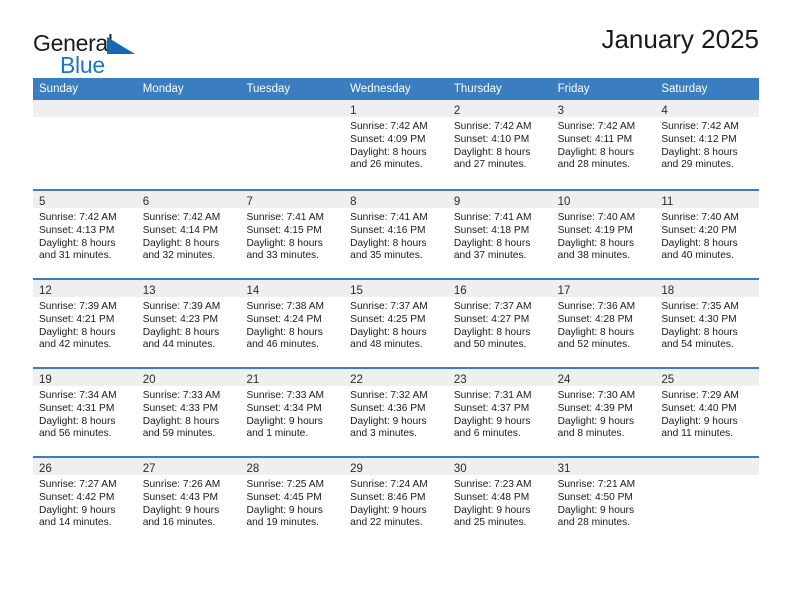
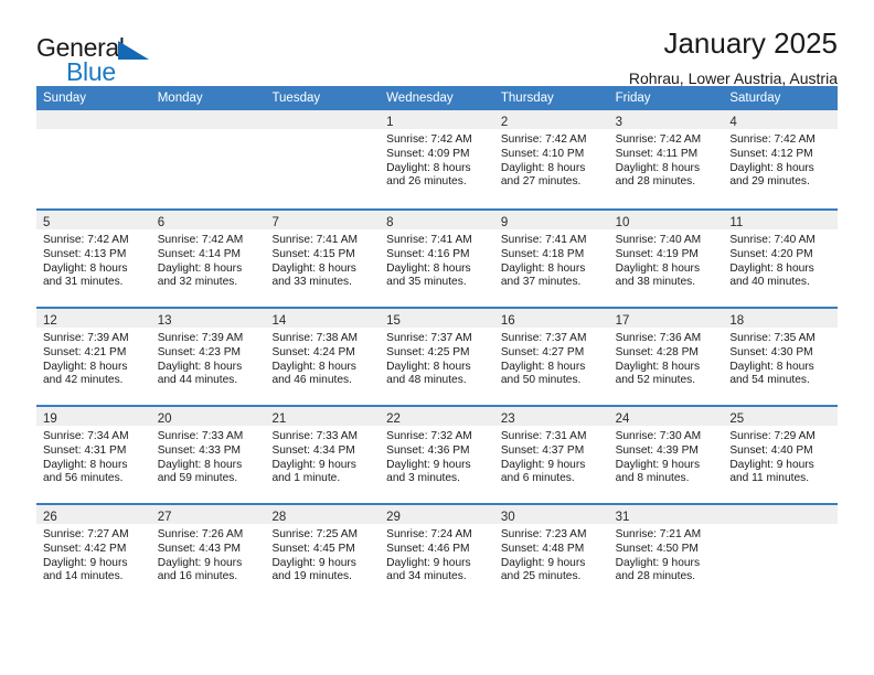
  General
  Blue
  January 2025
+ Rohrau, Lower Austria, Austria
  Sunday
  Monday
  Tuesday
  Wednesday
  Thursday
  Friday
  Saturday
  1
  Sunrise: 7:42 AM
  Sunset: 4:09 PM
  Daylight: 8 hours
  and 26 minutes.
  2
  Sunrise: 7:42 AM
  Sunset: 4:10 PM
  Daylight: 8 hours
  and 27 minutes.
  3
  Sunrise: 7:42 AM
  Sunset: 4:11 PM
  Daylight: 8 hours
  and 28 minutes.
  4
  Sunrise: 7:42 AM
  Sunset: 4:12 PM
  Daylight: 8 hours
  and 29 minutes.
  5
  Sunrise: 7:42 AM
  Sunset: 4:13 PM
  Daylight: 8 hours
  and 31 minutes.
  6
  Sunrise: 7:42 AM
  Sunset: 4:14 PM
  Daylight: 8 hours
  and 32 minutes.
  7
  Sunrise: 7:41 AM
  Sunset: 4:15 PM
  Daylight: 8 hours
  and 33 minutes.
  8
  Sunrise: 7:41 AM
  Sunset: 4:16 PM
  Daylight: 8 hours
  and 35 minutes.
  9
  Sunrise: 7:41 AM
  Sunset: 4:18 PM
  Daylight: 8 hours
  and 37 minutes.
  10
  Sunrise: 7:40 AM
  Sunset: 4:19 PM
  Daylight: 8 hours
  and 38 minutes.
  11
  Sunrise: 7:40 AM
  Sunset: 4:20 PM
  Daylight: 8 hours
  and 40 minutes.
  12
  Sunrise: 7:39 AM
  Sunset: 4:21 PM
  Daylight: 8 hours
  and 42 minutes.
  13
  Sunrise: 7:39 AM
  Sunset: 4:23 PM
  Daylight: 8 hours
  and 44 minutes.
  14
  Sunrise: 7:38 AM
  Sunset: 4:24 PM
  Daylight: 8 hours
  and 46 minutes.
  15
  Sunrise: 7:37 AM
  Sunset: 4:25 PM
  Daylight: 8 hours
  and 48 minutes.
  16
  Sunrise: 7:37 AM
  Sunset: 4:27 PM
  Daylight: 8 hours
  and 50 minutes.
  17
  Sunrise: 7:36 AM
  Sunset: 4:28 PM
  Daylight: 8 hours
  and 52 minutes.
  18
  Sunrise: 7:35 AM
  Sunset: 4:30 PM
  Daylight: 8 hours
  and 54 minutes.
  19
  Sunrise: 7:34 AM
  Sunset: 4:31 PM
  Daylight: 8 hours
  and 56 minutes.
  20
  Sunrise: 7:33 AM
  Sunset: 4:33 PM
  Daylight: 8 hours
  and 59 minutes.
  21
  Sunrise: 7:33 AM
  Sunset: 4:34 PM
  Daylight: 9 hours
  and 1 minute.
  22
  Sunrise: 7:32 AM
  Sunset: 4:36 PM
  Daylight: 9 hours
  and 3 minutes.
  23
  Sunrise: 7:31 AM
  Sunset: 4:37 PM
  Daylight: 9 hours
  and 6 minutes.
  24
  Sunrise: 7:30 AM
  Sunset: 4:39 PM
  Daylight: 9 hours
  and 8 minutes.
  25
  Sunrise: 7:29 AM
  Sunset: 4:40 PM
  Daylight: 9 hours
  and 11 minutes.
  26
  Sunrise: 7:27 AM
  Sunset: 4:42 PM
  Daylight: 9 hours
  and 14 minutes.
  27
  Sunrise: 7:26 AM
  Sunset: 4:43 PM
  Daylight: 9 hours
  and 16 minutes.
  28
  Sunrise: 7:25 AM
  Sunset: 4:45 PM
  Daylight: 9 hours
  and 19 minutes.
  29
  Sunrise: 7:24 AM
- Sunset: 8:46 PM
+ Sunset: 4:46 PM
  Daylight: 9 hours
- and 22 minutes.
+ and 34 minutes.
  30
  Sunrise: 7:23 AM
  Sunset: 4:48 PM
  Daylight: 9 hours
  and 25 minutes.
  31
  Sunrise: 7:21 AM
  Sunset: 4:50 PM
  Daylight: 9 hours
  and 28 minutes.
